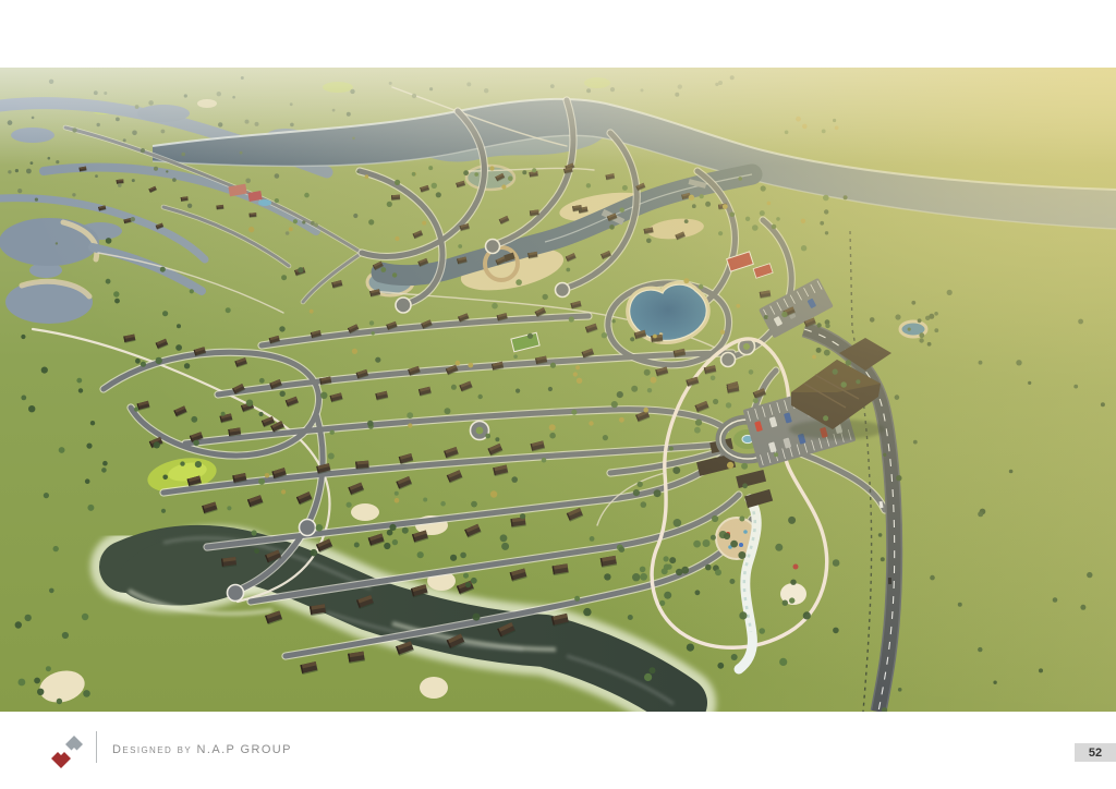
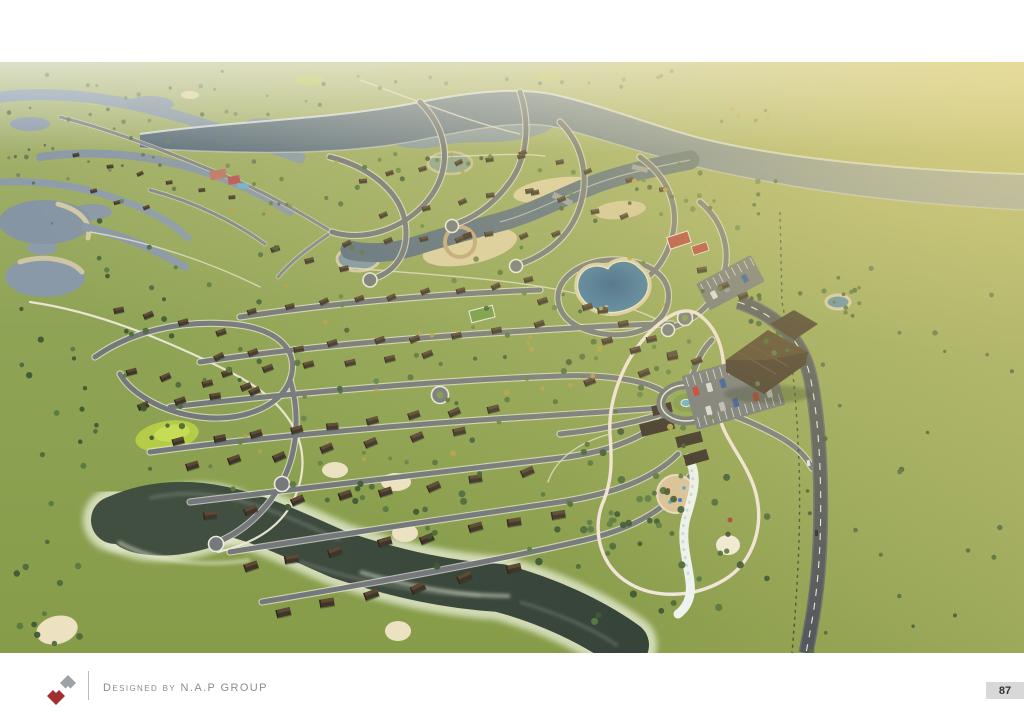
  Designed by N.A.P GROUP
- 52
+ 87
